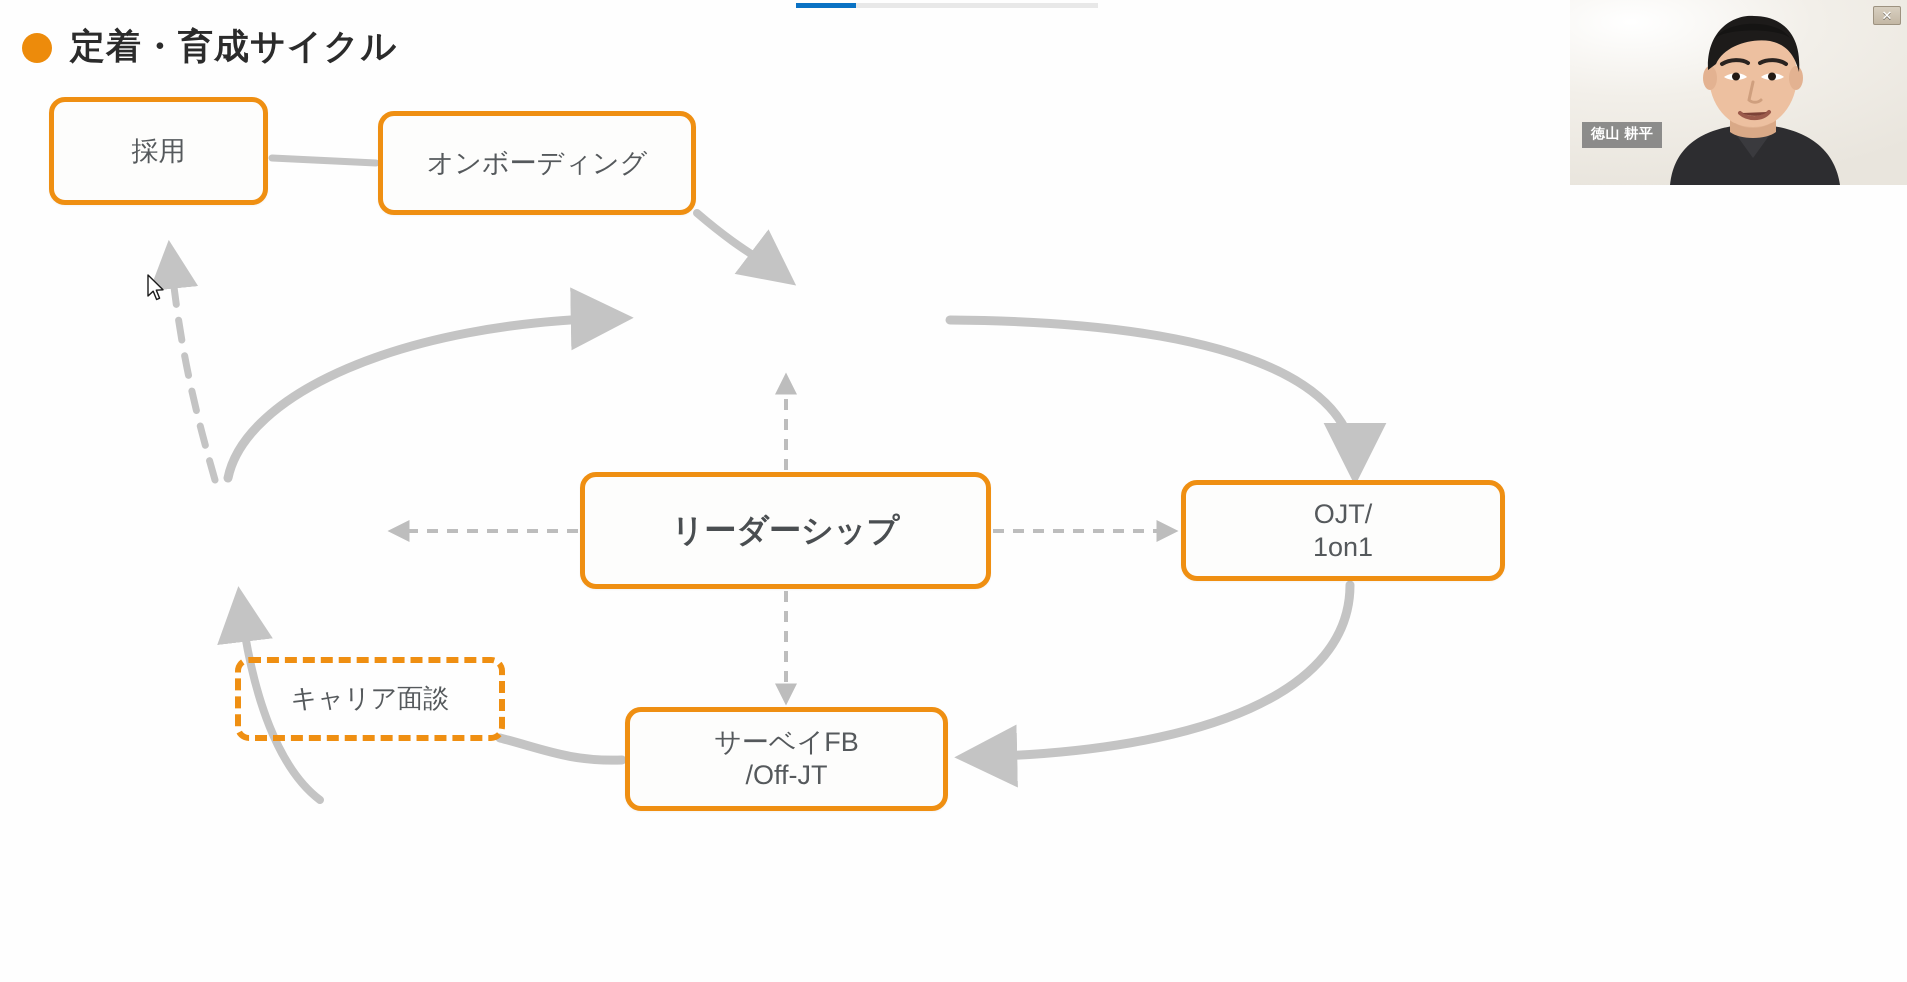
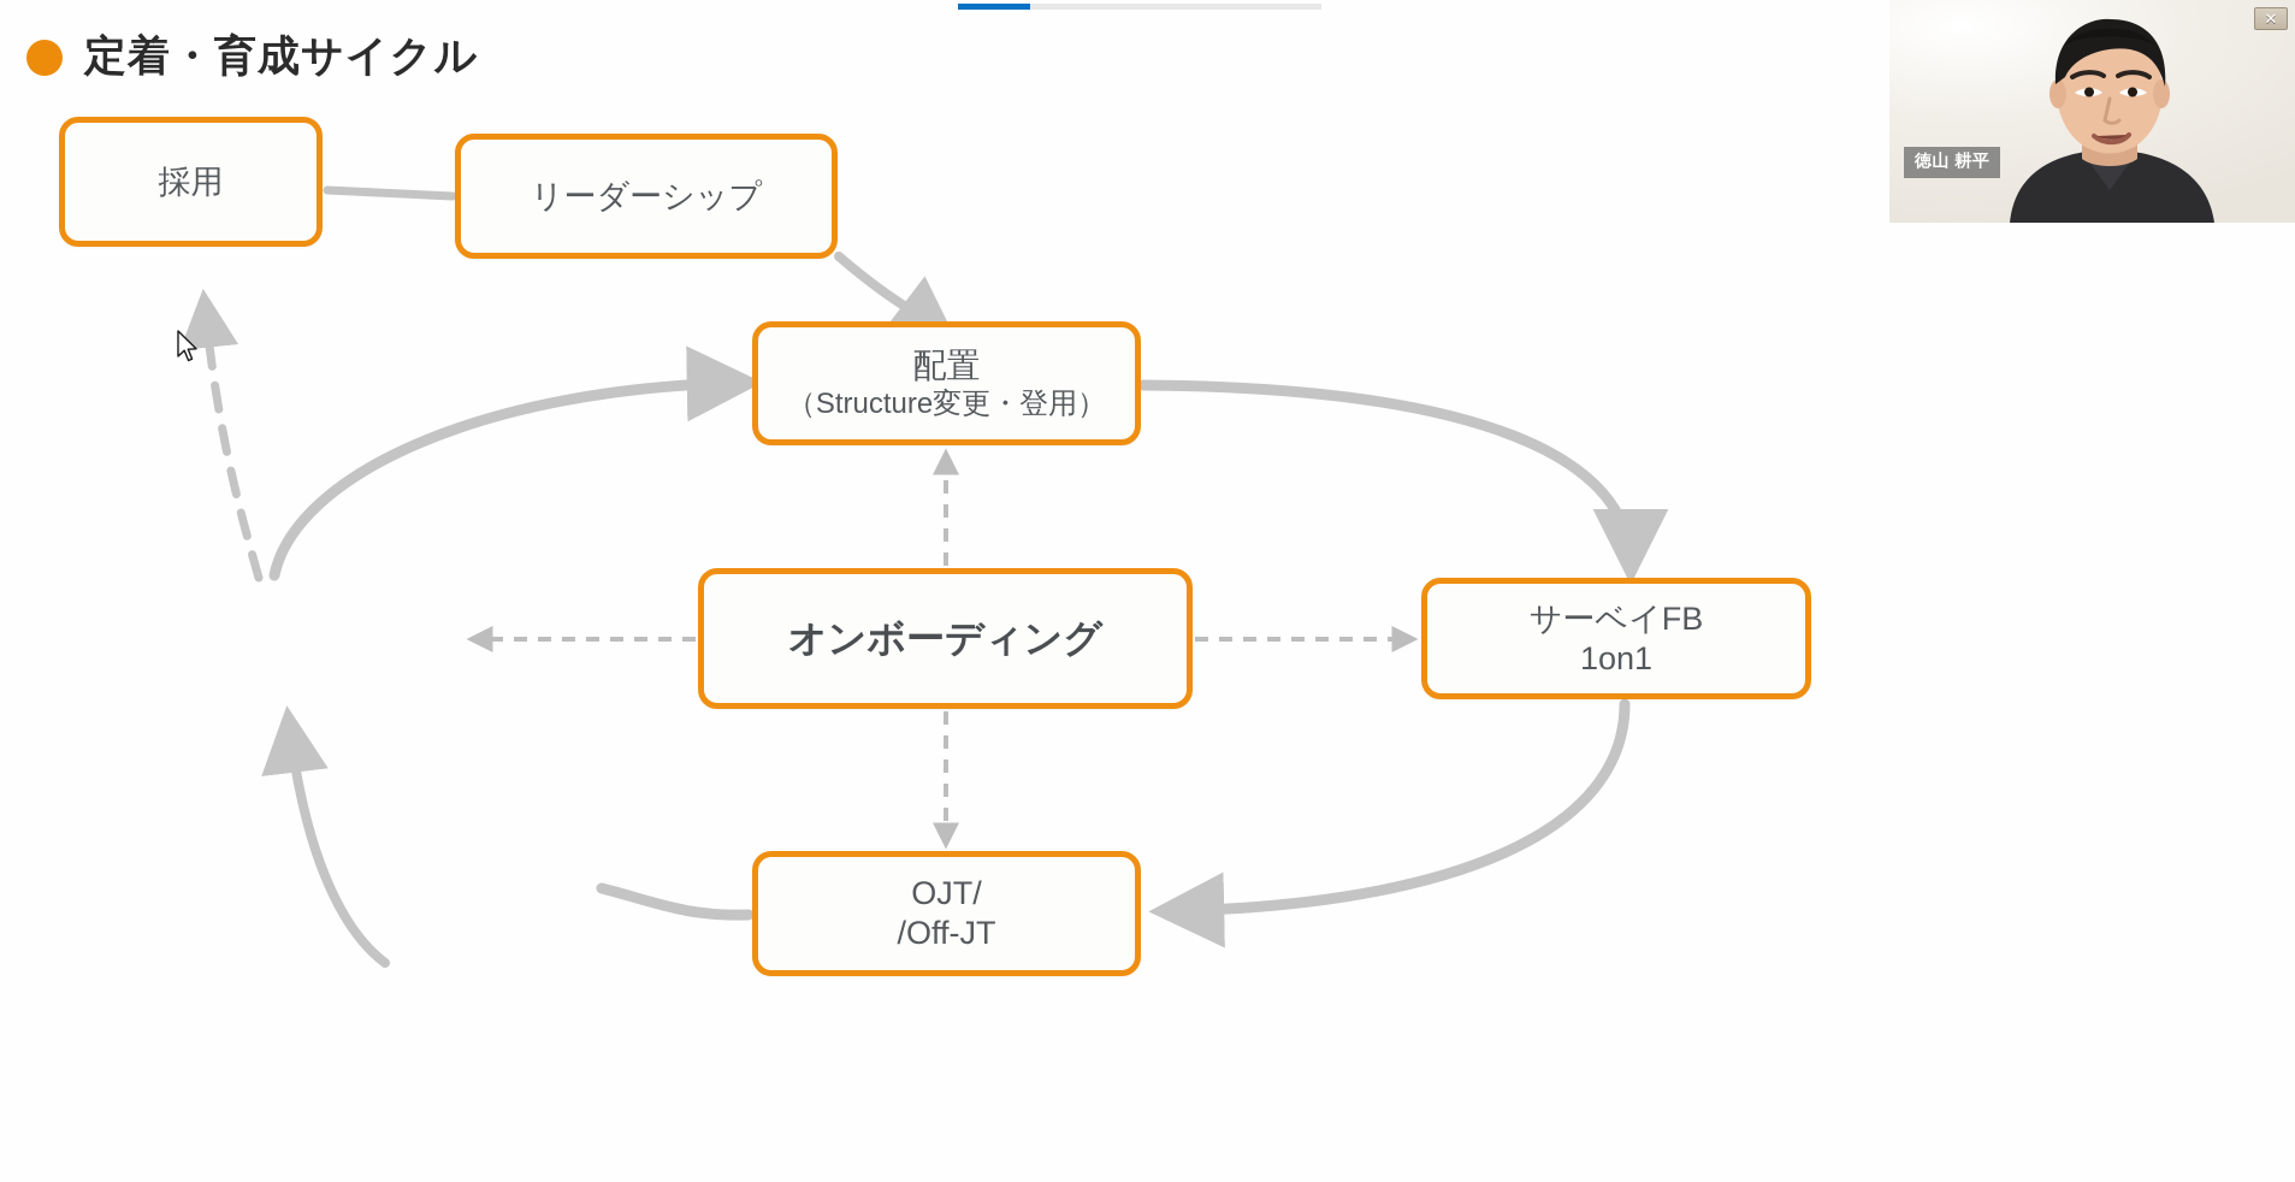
  定着・育成サイクル
  採用
- オンボーディング
+ リーダーシップ
+ 配置
+ （Structure変更・登用）
- リーダーシップ
+ オンボーディング
- OJT/
+ サーベイFB
  1on1
- サーベイFB
+ OJT/
  /Off-JT
- キャリア面談
  徳山 耕平
  ✕
